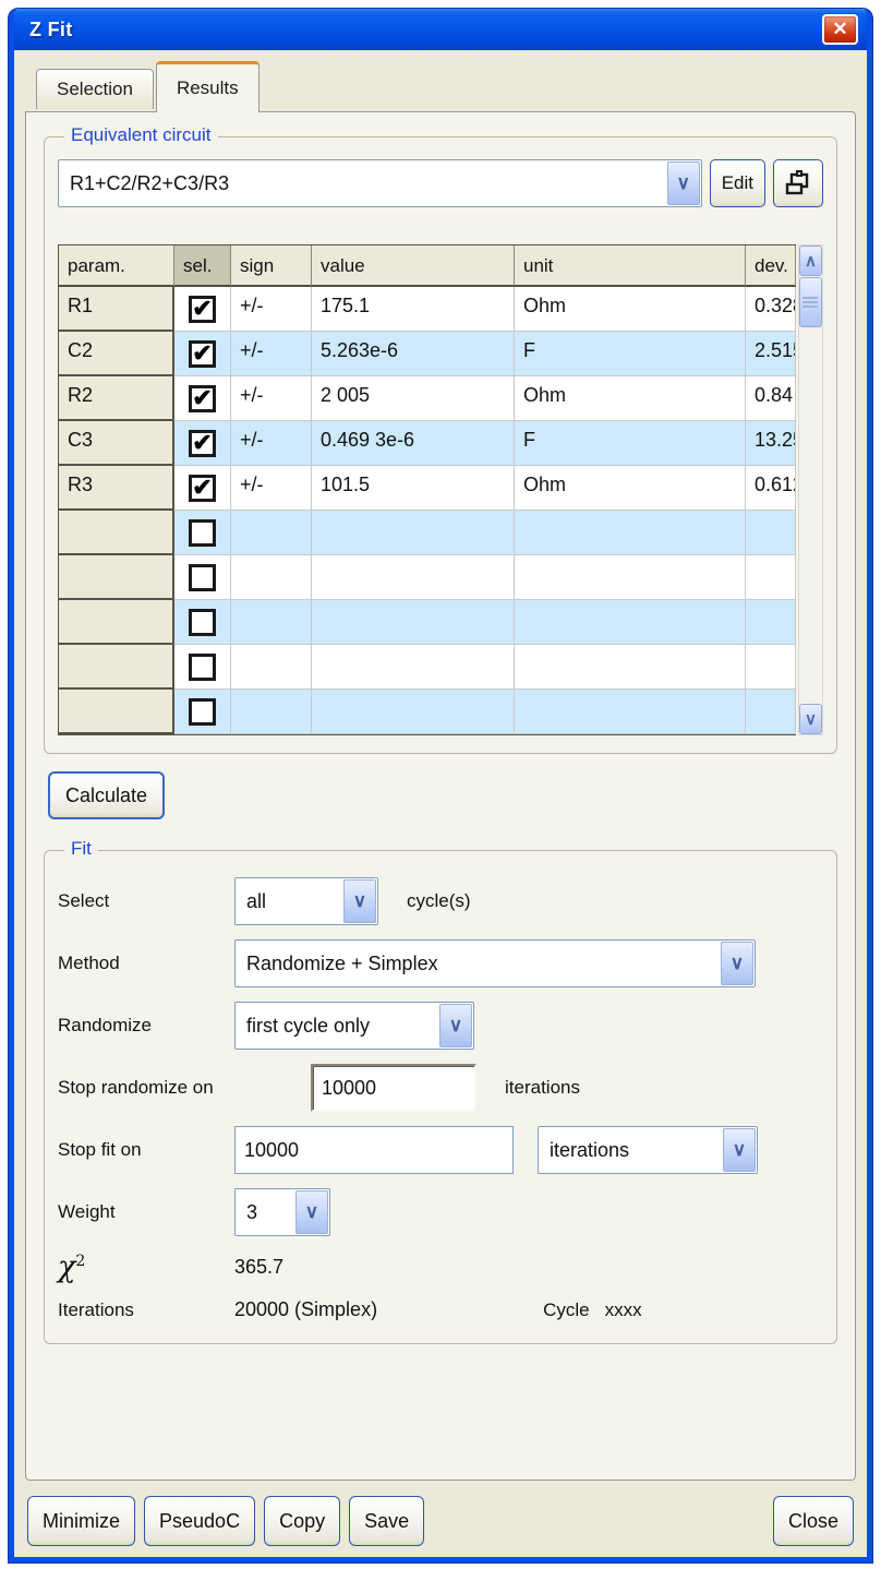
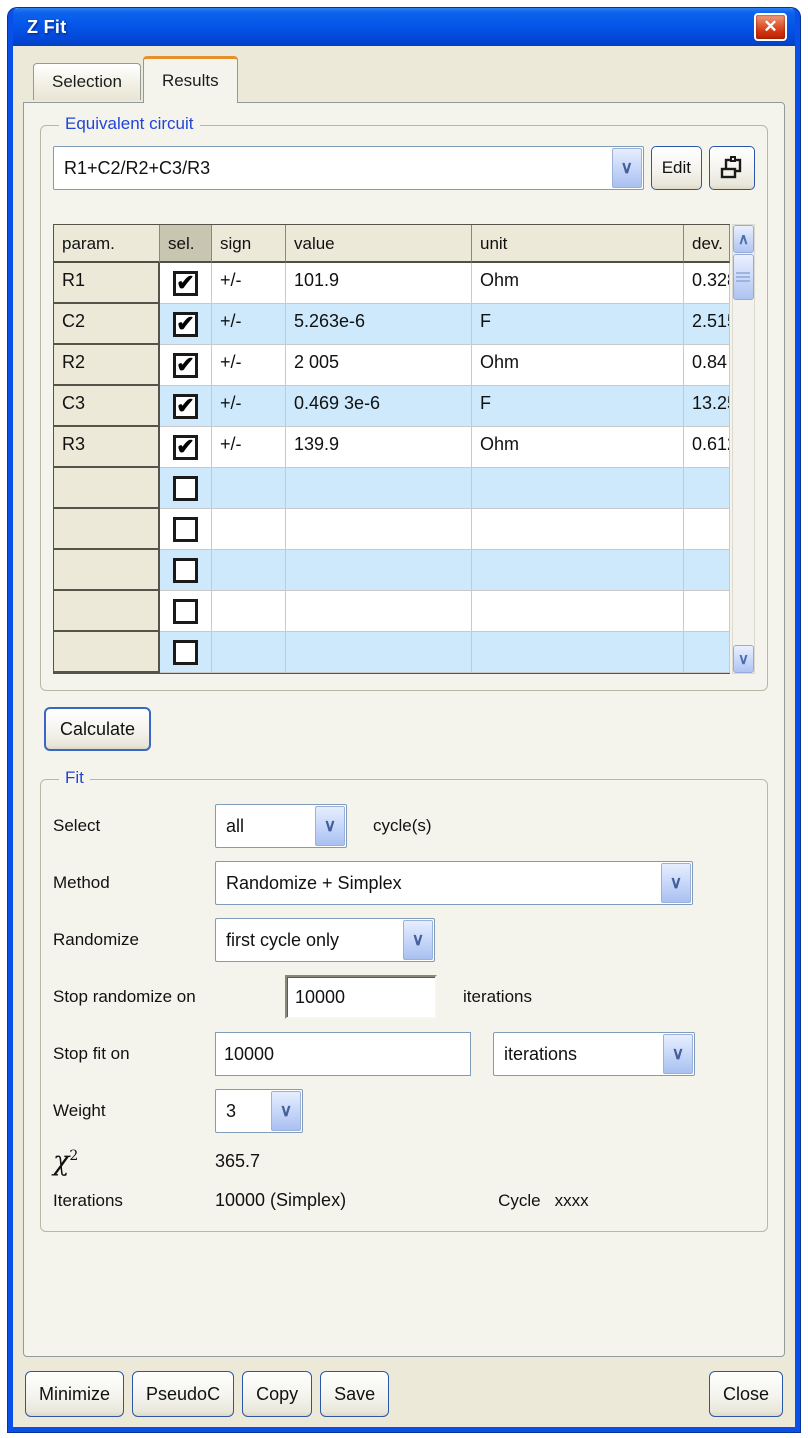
  Z Fit
  ✕
  Selection
  Results
  Equivalent circuit
  R1+C2/R2+C3/R3
  ∨
  Edit
  param.
  sel.
  sign
  value
  unit
  dev.
  R1
  +/-
- 175.1
+ 101.9
  Ohm
  C2
  +/-
  5.263e-6
  F
  R2
  +/-
  2 005
  Ohm
  0.84
  C3
  +/-
  0.469 3e-6
  F
  R3
  +/-
- 101.5
+ 139.9
  Ohm
  ∧
  ∨
  Calculate
  Fit
  Select
  all
  ∨
  cycle(s)
  Method
  Randomize + Simplex
  ∨
  Randomize
  first cycle only
  ∨
  Stop randomize on
  10000
  iterations
  Stop fit on
  10000
  iterations
  ∨
  Weight
  3
  ∨
  χ2
  365.7
  Iterations
- 20000 (Simplex)
+ 10000 (Simplex)
  Cycle xxxx
  Minimize
  PseudoC
  Copy
  Save
  Close
